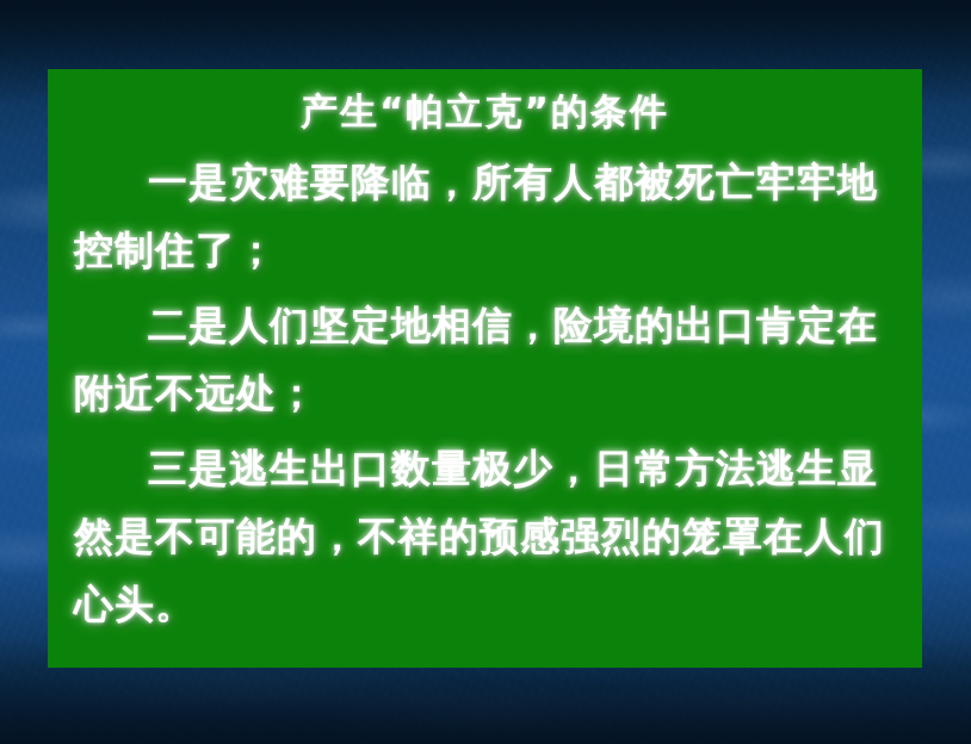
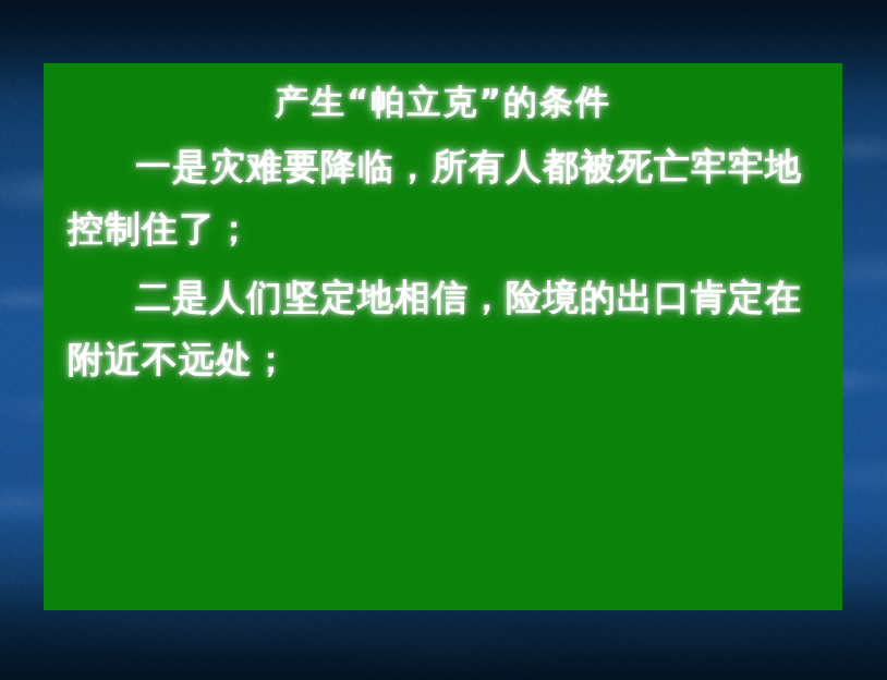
  产生“帕立克”的条件
  一是灾难要降临，所有人都被死亡牢牢地控制住了；
  二是人们坚定地相信，险境的出口肯定在附近不远处；
- 三是逃生出口数量极少，日常方法逃生显然是不可能的，不祥的预感强烈的笼罩在人们心头。
